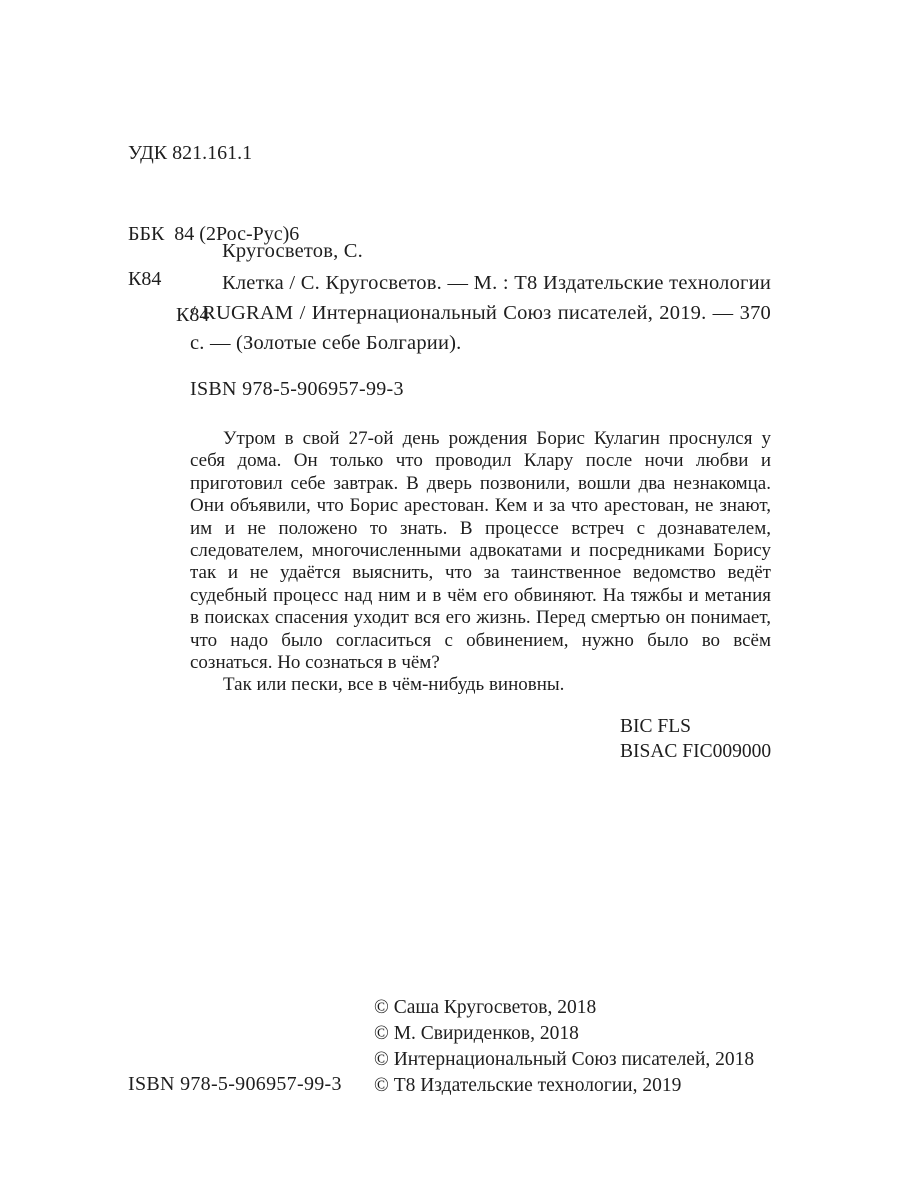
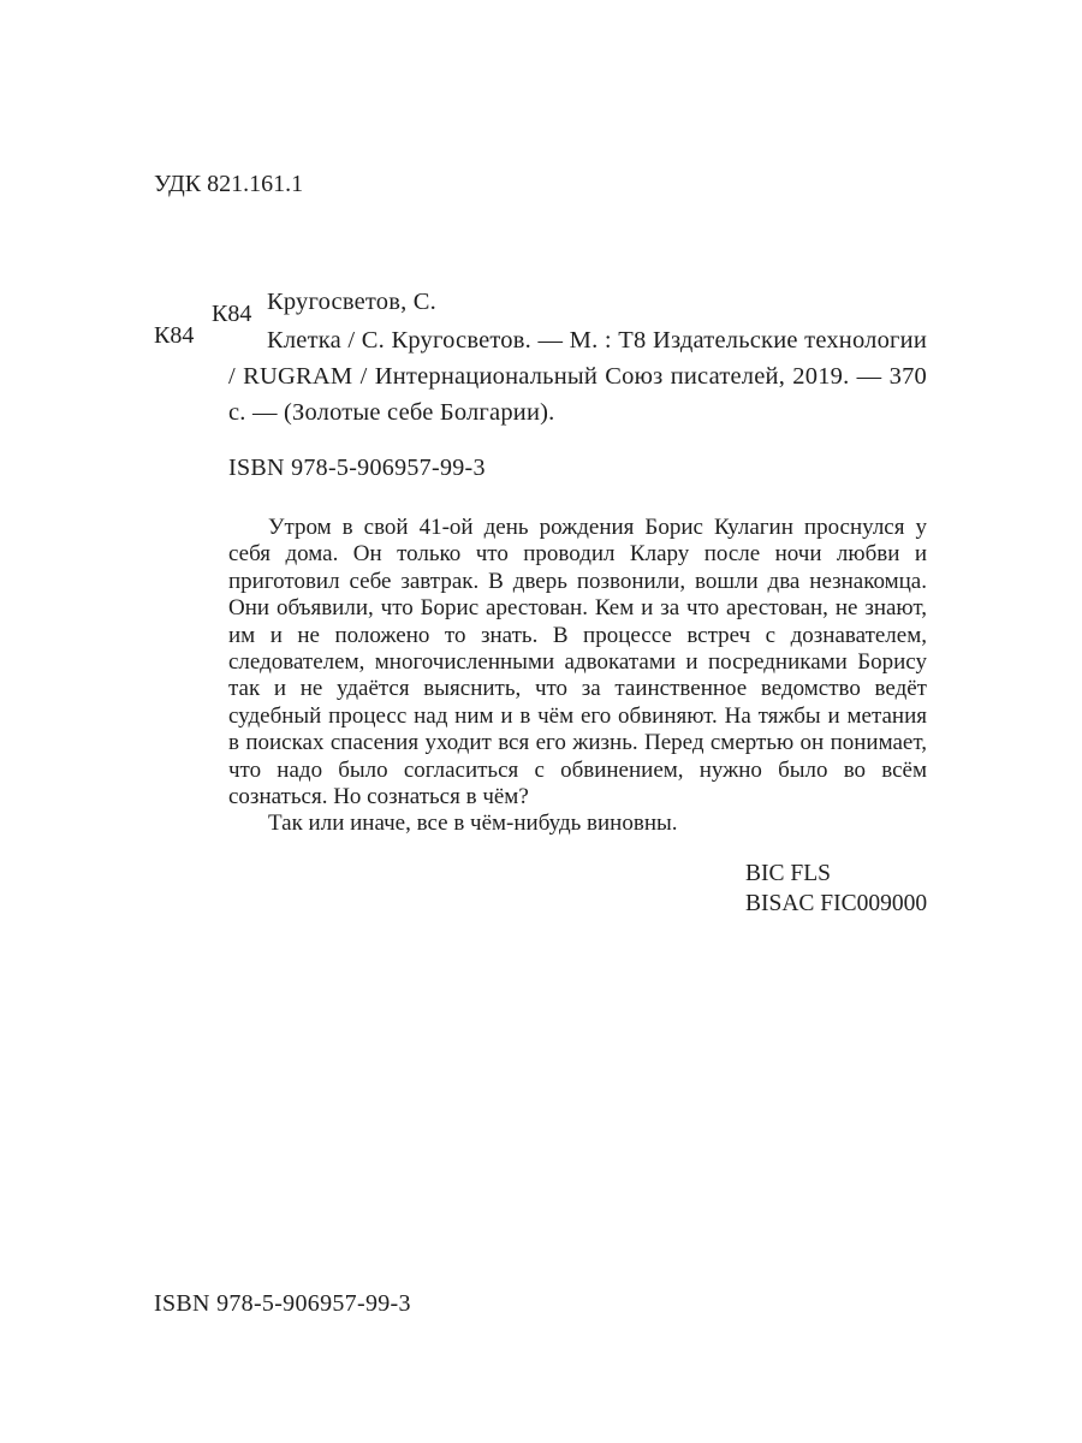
  УДК 821.161.1
- ББК 84 (2Рос-Рус)6
  К84
  Кругосветов, С.
  К84
  Клетка / С. Кругосветов. — М. : Т8 Издательские технологии / RUGRAM / Интернациональный Союз писателей, 2019. — 370 с. — (Золотые себе Болгарии).
  ISBN 978-5-906957-99-3
- Утром в свой 27-ой день рождения Борис Кулагин проснулся у себя дома. Он только что проводил Клару после ночи любви и приготовил себе завтрак. В дверь позвонили, вошли два незнакомца. Они объявили, что Борис арестован. Кем и за что арестован, не знают, им и не положено то знать. В процессе встреч с дознавателем, следователем, многочисленными адвокатами и посредниками Борису так и не удаётся выяснить, что за таинственное ведомство ведёт судебный процесс над ним и в чём его обвиняют. На тяжбы и метания в поисках спасения уходит вся его жизнь. Перед смертью он понимает, что надо было согласиться с обвинением, нужно было во всём сознаться. Но сознаться в чём?
+ Утром в свой 41-ой день рождения Борис Кулагин проснулся у себя дома. Он только что проводил Клару после ночи любви и приготовил себе завтрак. В дверь позвонили, вошли два незнакомца. Они объявили, что Борис арестован. Кем и за что арестован, не знают, им и не положено то знать. В процессе встреч с дознавателем, следователем, многочисленными адвокатами и посредниками Борису так и не удаётся выяснить, что за таинственное ведомство ведёт судебный процесс над ним и в чём его обвиняют. На тяжбы и метания в поисках спасения уходит вся его жизнь. Перед смертью он понимает, что надо было согласиться с обвинением, нужно было во всём сознаться. Но сознаться в чём?
- Так или пески, все в чём-нибудь виновны.
+ Так или иначе, все в чём-нибудь виновны.
  BIC FLS
  BISAC FIC009000
- © Саша Кругосветов, 2018
- © М. Свириденков, 2018
- © Интернациональный Союз писателей, 2018
- © Т8 Издательские технологии, 2019
  ISBN 978-5-906957-99-3
